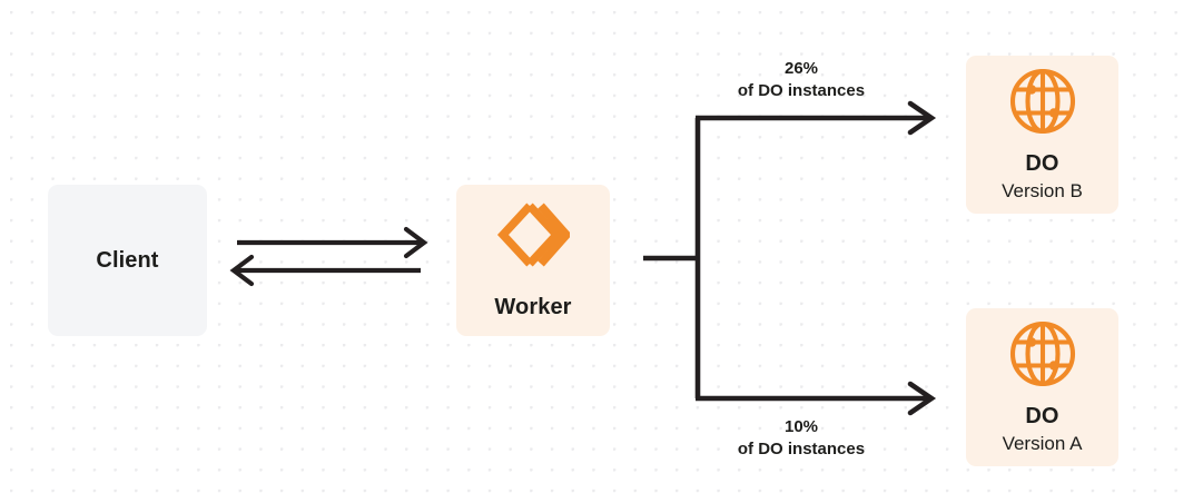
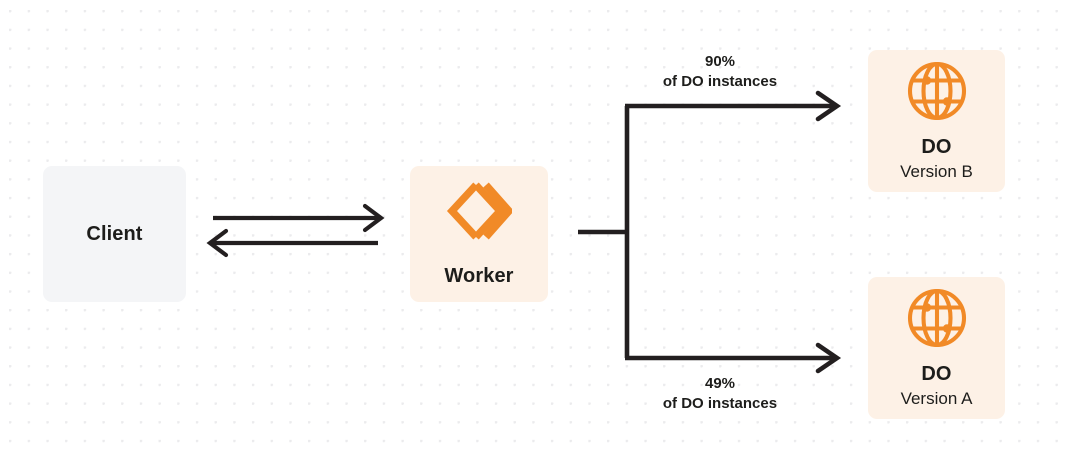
  Client
  Worker
  DO
  Version B
  DO
  Version A
- 26%
+ 90%
  of DO instances
- 10%
+ 49%
  of DO instances
